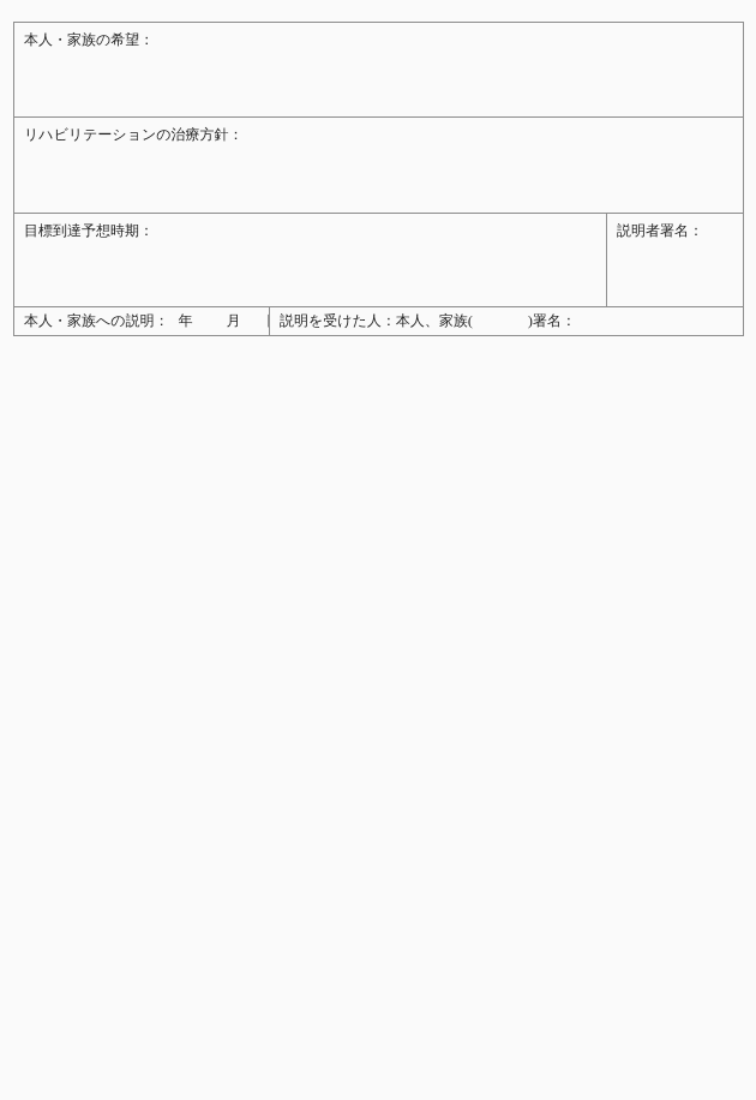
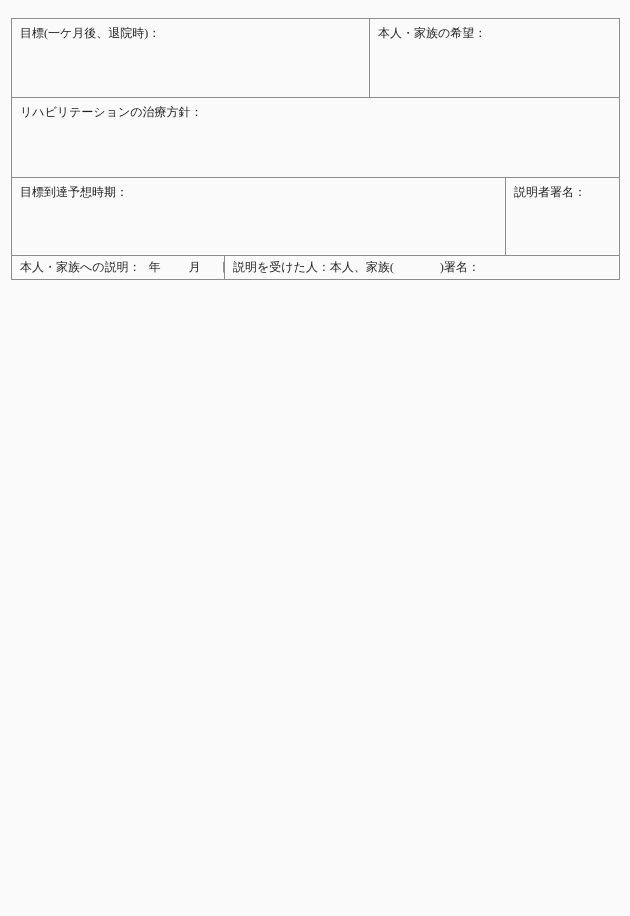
+ 目標(一ケ月後、退院時)：
  本人・家族の希望：
  リハビリテーションの治療方針：
  目標到達予想時期：
  説明者署名：
  本人・家族への説明：
  年
  月
  説明を受けた人：本人、家族(
  )署名：
